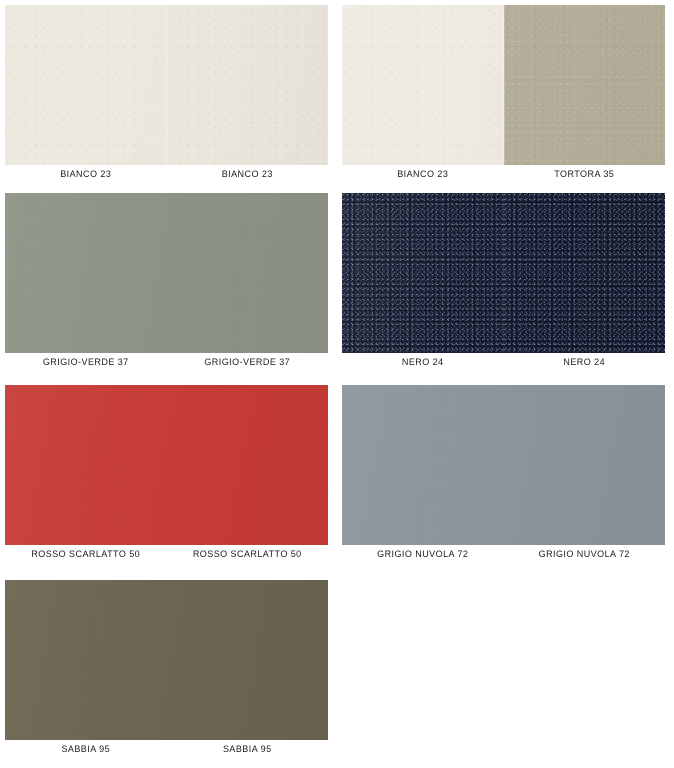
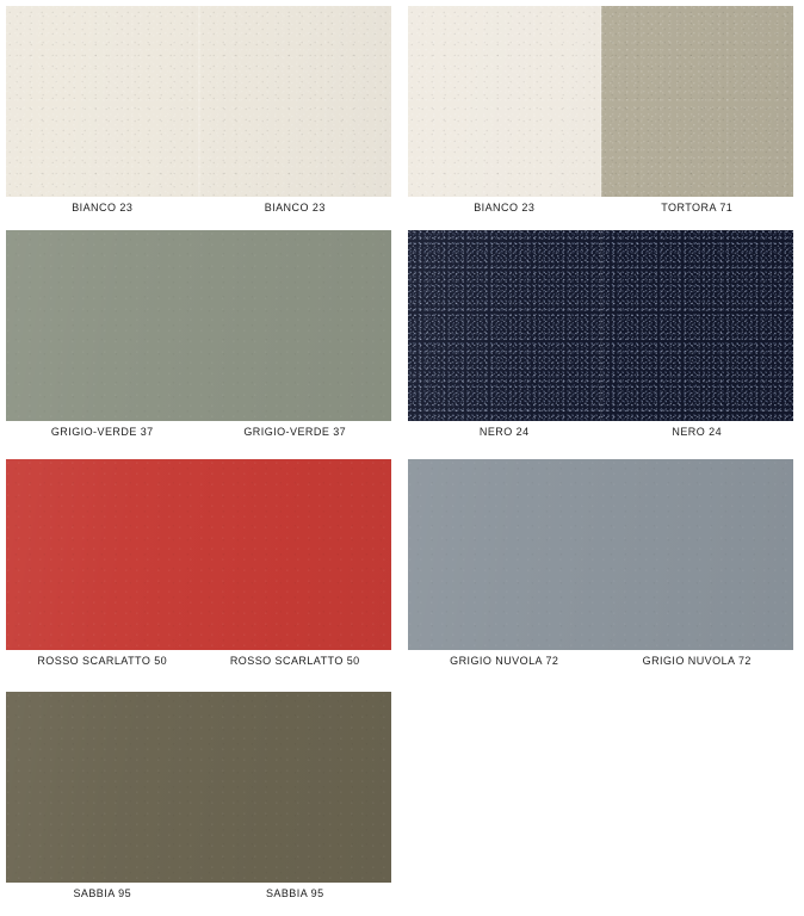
  BIANCO 23
  BIANCO 23
  BIANCO 23
- TORTORA 35
+ TORTORA 71
  GRIGIO-VERDE 37
  GRIGIO-VERDE 37
  NERO 24
  NERO 24
  ROSSO SCARLATTO 50
  ROSSO SCARLATTO 50
  GRIGIO NUVOLA 72
  GRIGIO NUVOLA 72
  SABBIA 95
  SABBIA 95
